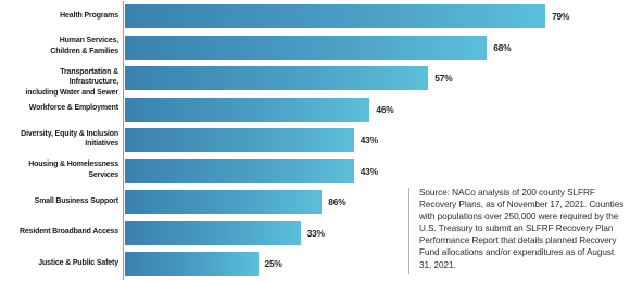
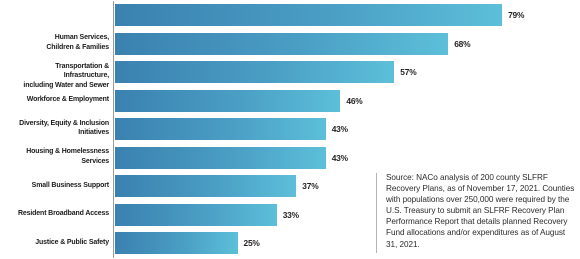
- Health Programs
  Human Services,
  Children & Families
  Transportation & Infrastructure,
  including Water and Sewer
  Workforce & Employment
  Diversity, Equity & Inclusion
  Initiatives
  Housing & Homelessness
  Services
  Small Business Support
  Resident Broadband Access
  Justice & Public Safety
  79%
  68%
  57%
  46%
  43%
  43%
- 86%
+ 37%
  33%
  25%
  Source: NACo analysis of 200 county SLFRF Recovery Plans, as of November 17, 2021. Counties with populations over 250,000 were required by the U.S. Treasury to submit an SLFRF Recovery Plan Performance Report that details planned Recovery Fund allocations and/or expenditures as of August 31, 2021.
